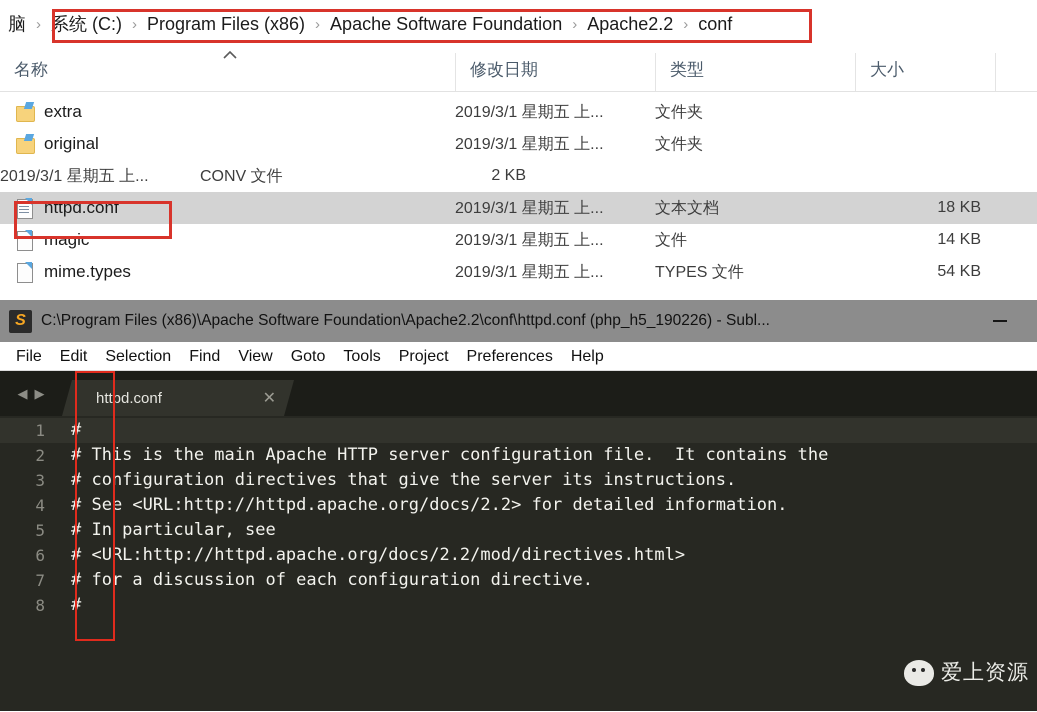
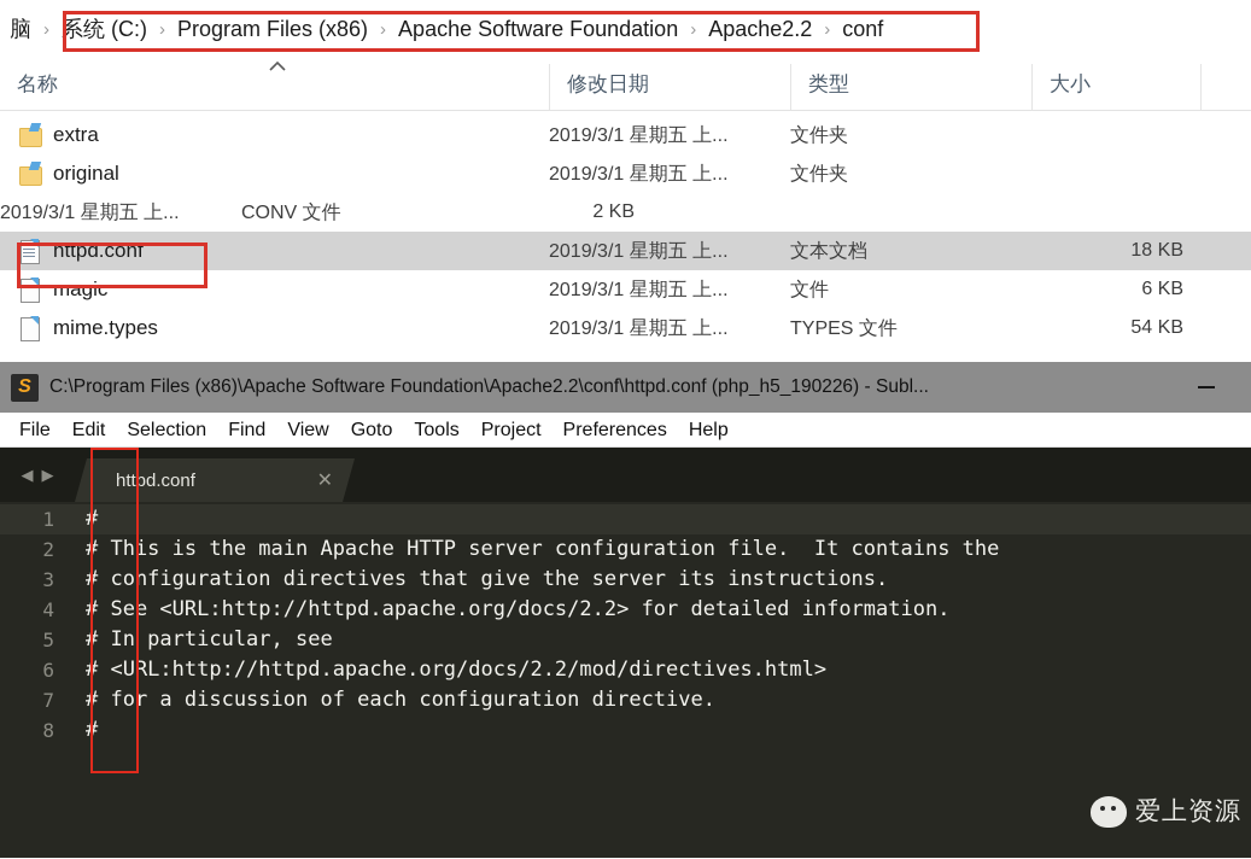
  脑
  ›
  系统 (C:)
  ›
  Program Files (x86)
  ›
  Apache Software Foundation
  ›
  Apache2.2
  ›
  conf
  名称
  修改日期
  类型
  大小
  extra
  2019/3/1 星期五 上...
  文件夹
  original
  2019/3/1 星期五 上...
  文件夹
  2019/3/1 星期五 上...
  CONV 文件
  2 KB
  httpd.conf
  2019/3/1 星期五 上...
  文本文档
  18 KB
  magic
  2019/3/1 星期五 上...
  文件
- 14 KB
+ 6 KB
  mime.types
  2019/3/1 星期五 上...
  TYPES 文件
  54 KB
  S
  C:\Program Files (x86)\Apache Software Foundation\Apache2.2\conf\httpd.conf (php_h5_190226) - Subl...
  File
  Edit
  Selection
  Find
  View
  Goto
  Tools
  Project
  Preferences
  Help
  ◀
  ▶
  httpd.conf
  ✕
  1
  #
  2
  # This is the main Apache HTTP server configuration file. It contains the
  3
  # configuration directives that give the server its instructions.
  4
  # See <URL:http://httpd.apache.org/docs/2.2> for detailed information.
  5
  # In particular, see
  6
  # <URL:http://httpd.apache.org/docs/2.2/mod/directives.html>
  7
  # for a discussion of each configuration directive.
  8
  #
  爱上资源
